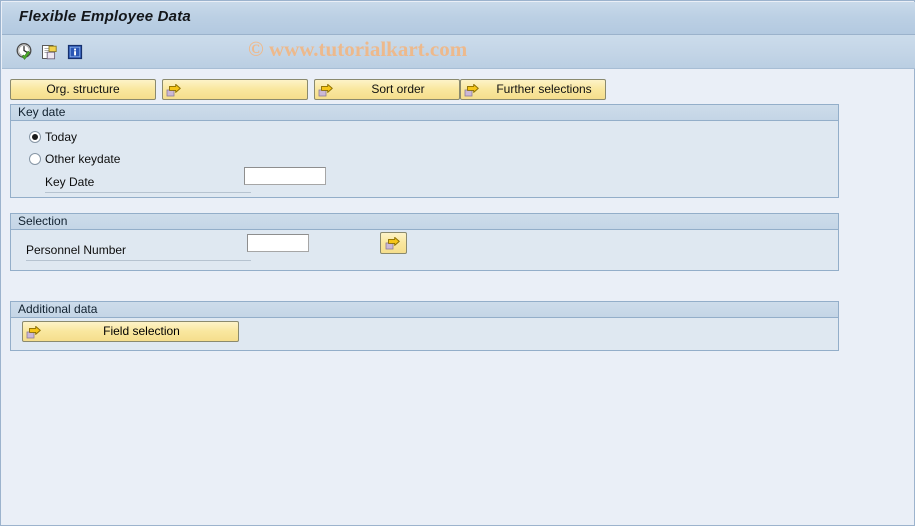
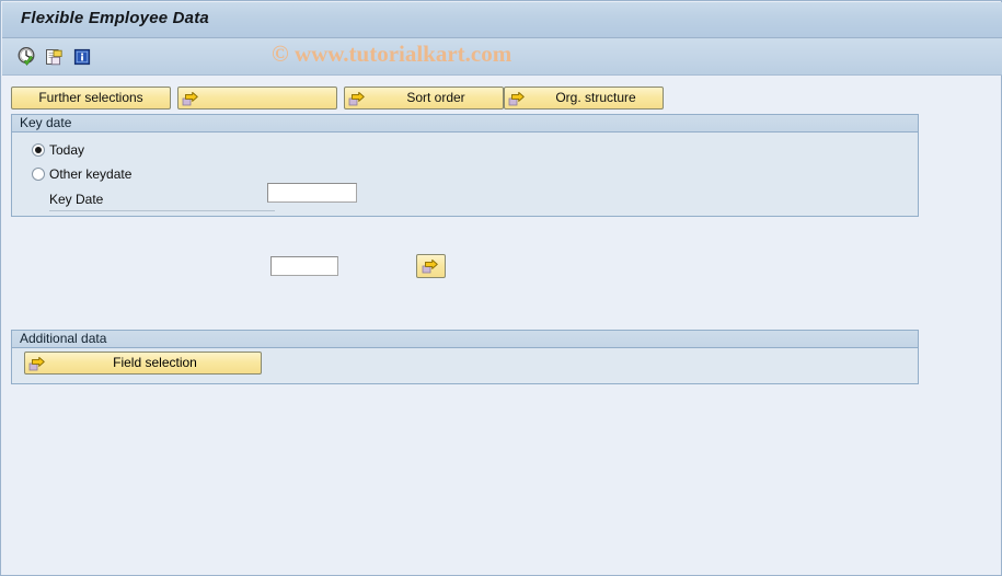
  Flexible Employee Data
  © www.tutorialkart.com
- Org. structure
+ Further selections
  Sort order
- Further selections
+ Org. structure
  Key date
  Today
  Other keydate
  Key Date
- Selection
- Personnel Number
  Additional data
  Field selection
